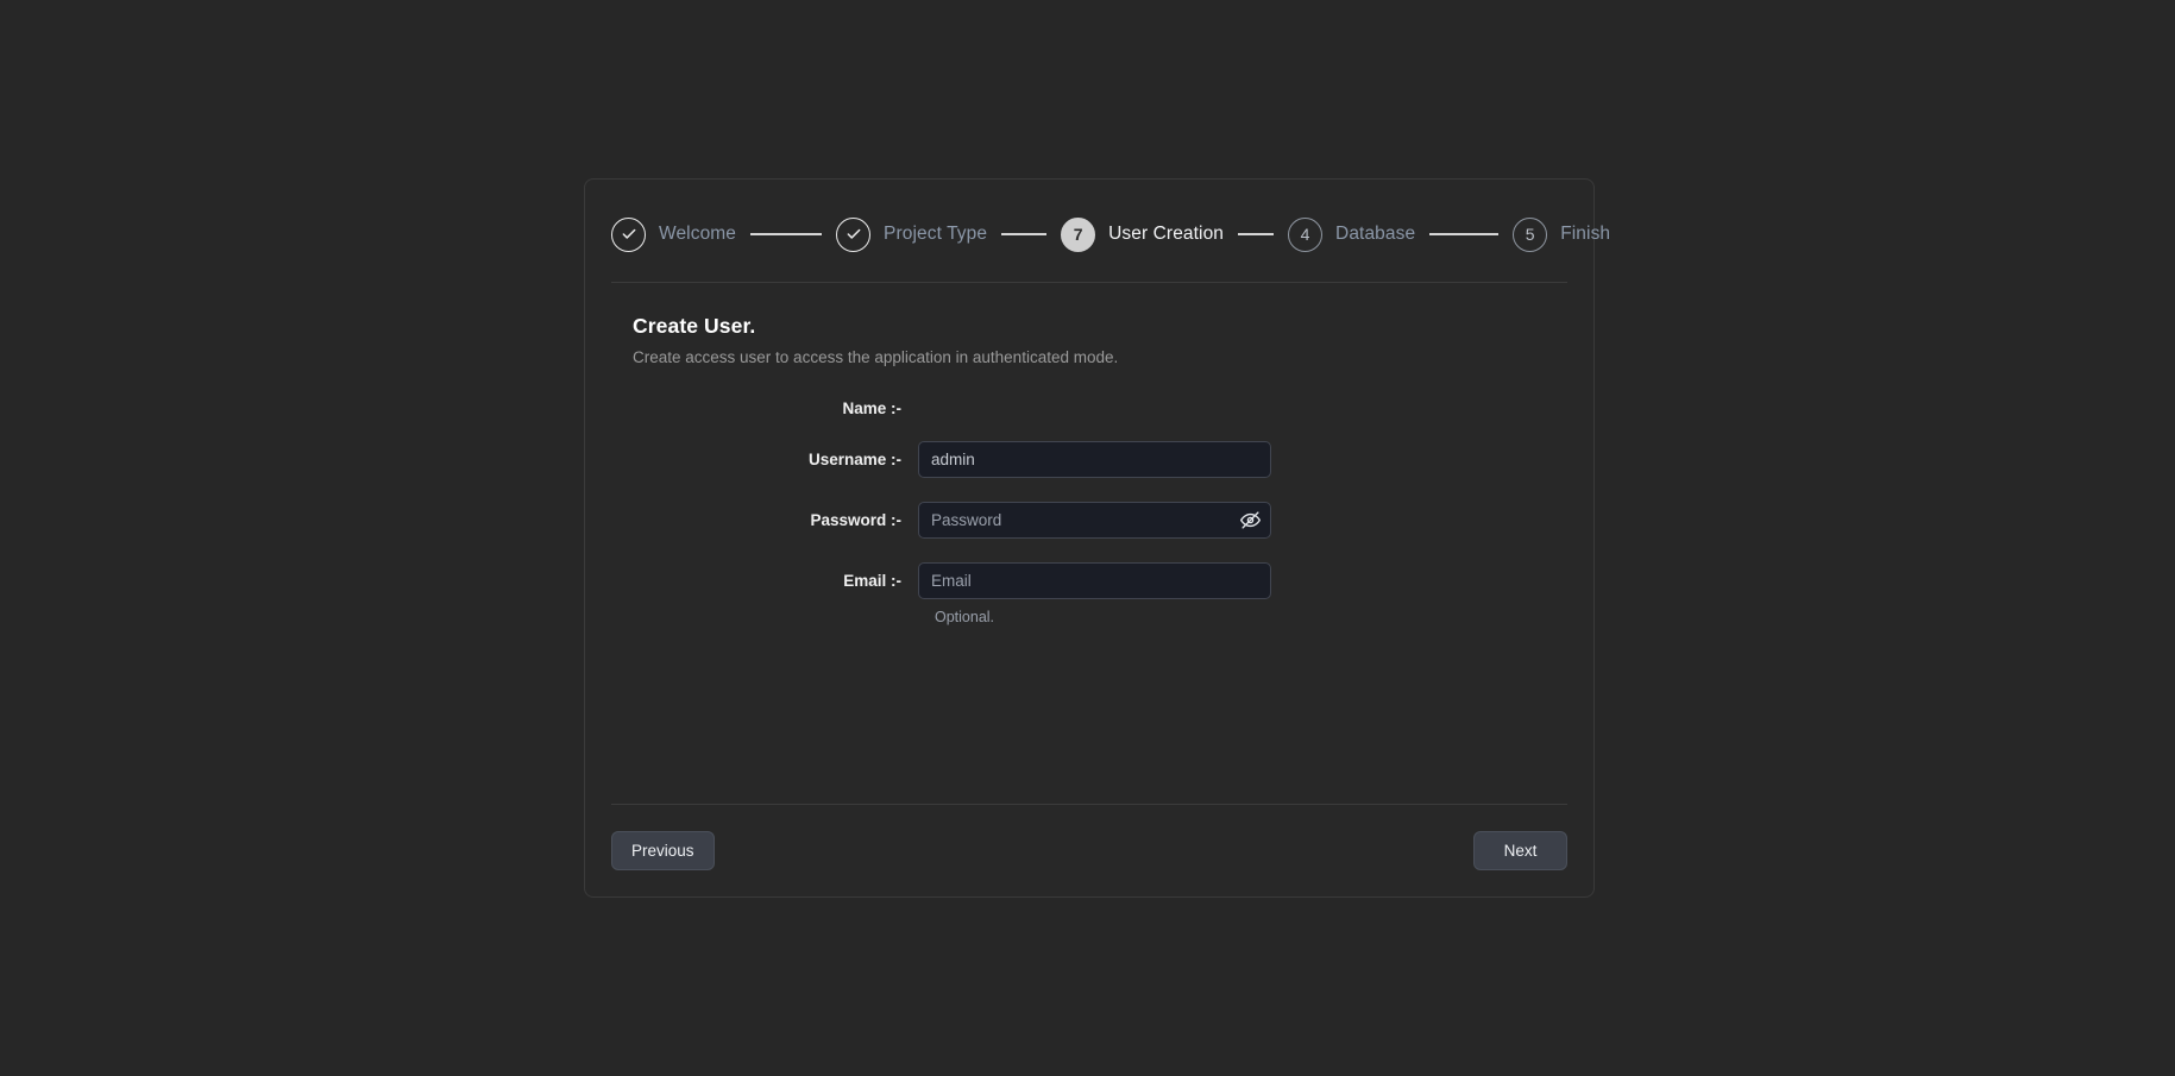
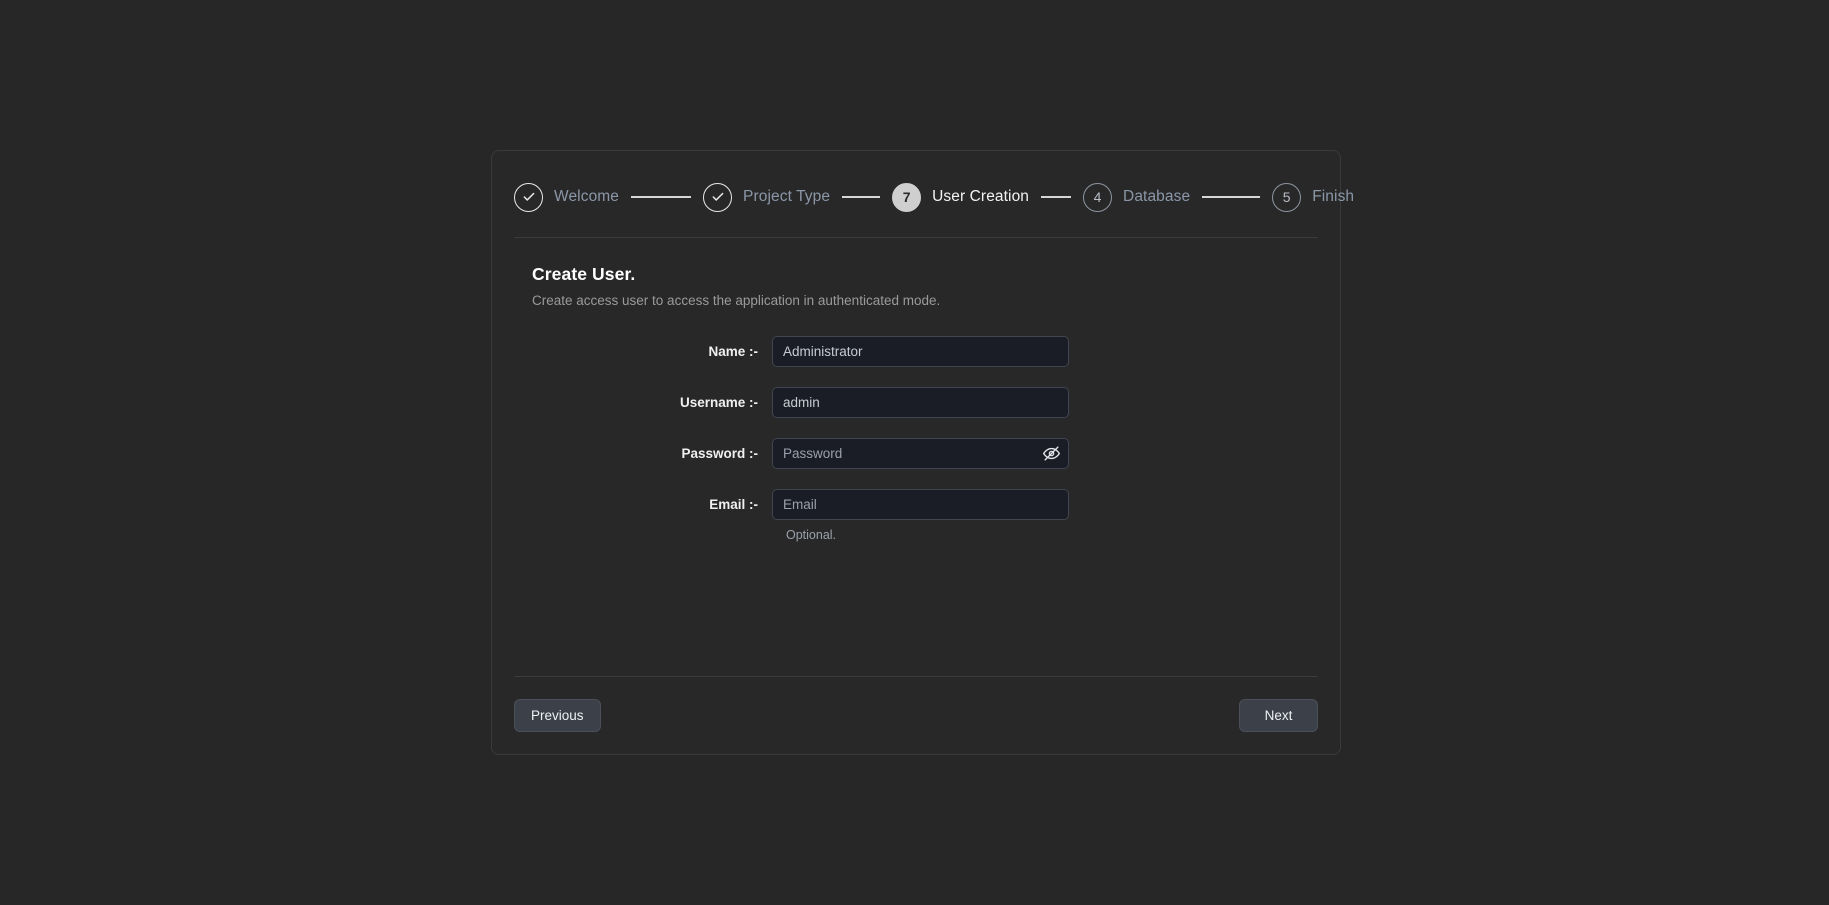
  Welcome
  Project Type
  7
  User Creation
  4
  Database
  5
  Finish
  Create User.
  Create access user to access the application in authenticated mode.
  Name :-
+ Administrator
  Username :-
  admin
  Password :-
  Password
  Email :-
  Email
  Optional.
  Previous
  Next
